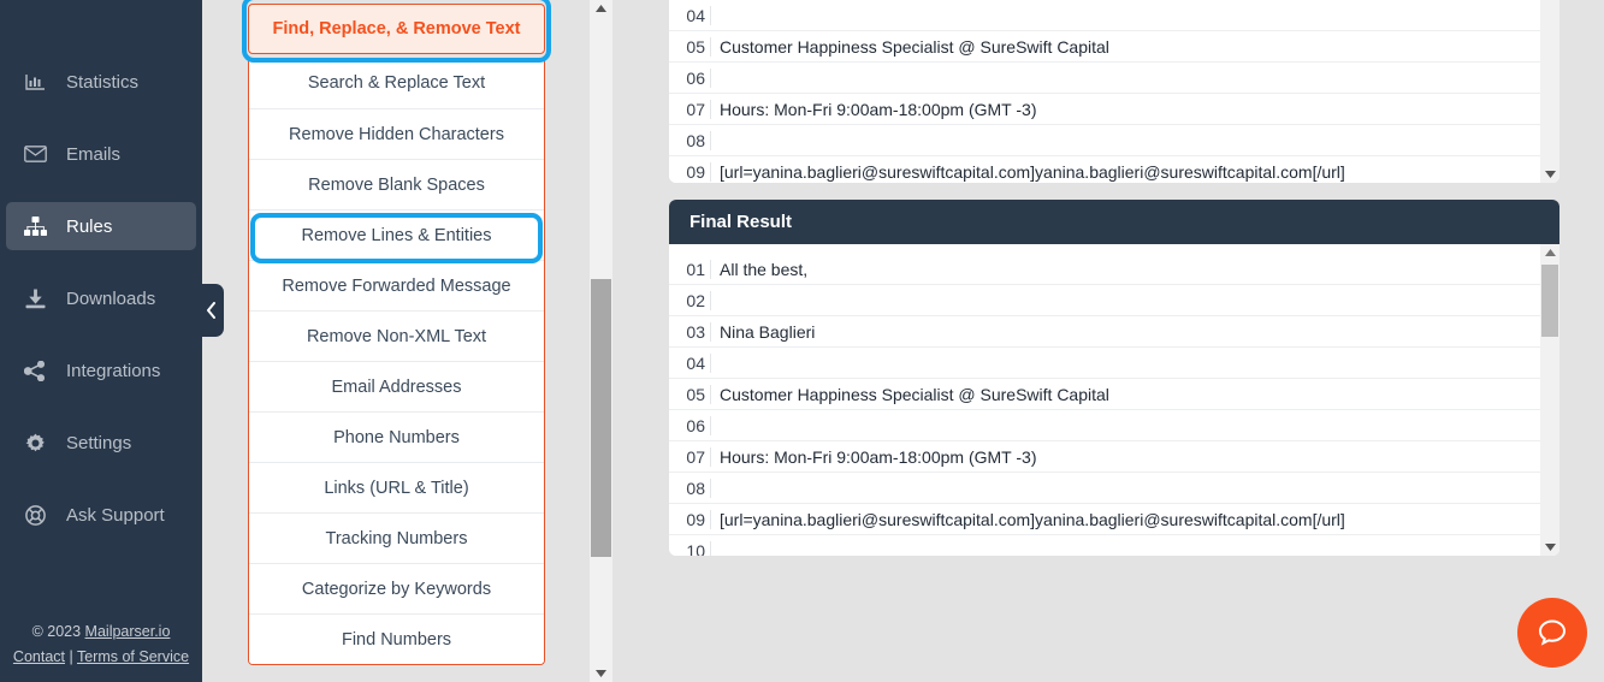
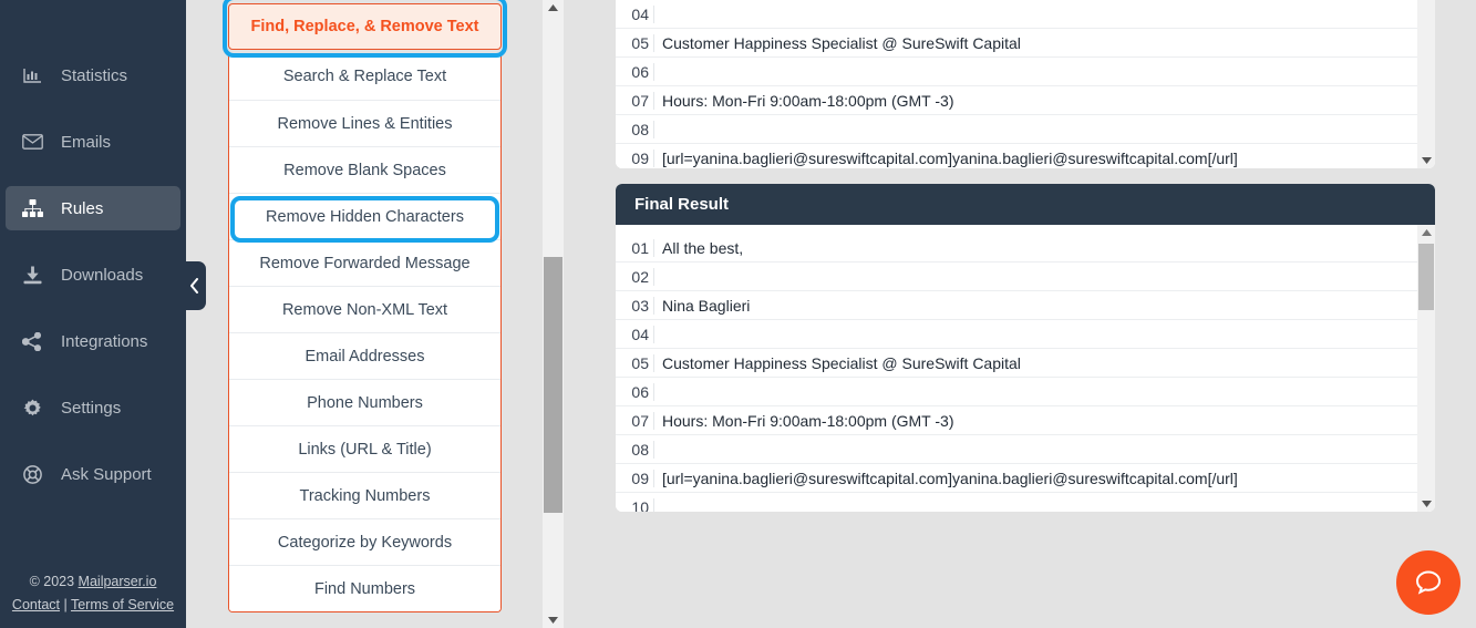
  Statistics
  Emails
  Rules
  Downloads
  Integrations
  Settings
  Ask Support
  © 2023 Mailparser.io
  Contact | Terms of Service
  Find, Replace, & Remove Text
  Search & Replace Text
- Remove Hidden Characters
+ Remove Lines & Entities
  Remove Blank Spaces
- Remove Lines & Entities
+ Remove Hidden Characters
  Remove Forwarded Message
  Remove Non-XML Text
  Email Addresses
  Phone Numbers
  Links (URL & Title)
  Tracking Numbers
  Categorize by Keywords
  Find Numbers
  04
  05
  Customer Happiness Specialist @ SureSwift Capital
  06
  07
  Hours: Mon-Fri 9:00am-18:00pm (GMT -3)
  08
  09
  [url=yanina.baglieri@sureswiftcapital.com]yanina.baglieri@sureswiftcapital.com[/url]
  Final Result
  01
  All the best,
  02
  03
  Nina Baglieri
  04
  05
  Customer Happiness Specialist @ SureSwift Capital
  06
  07
  Hours: Mon-Fri 9:00am-18:00pm (GMT -3)
  08
  09
  [url=yanina.baglieri@sureswiftcapital.com]yanina.baglieri@sureswiftcapital.com[/url]
  10
